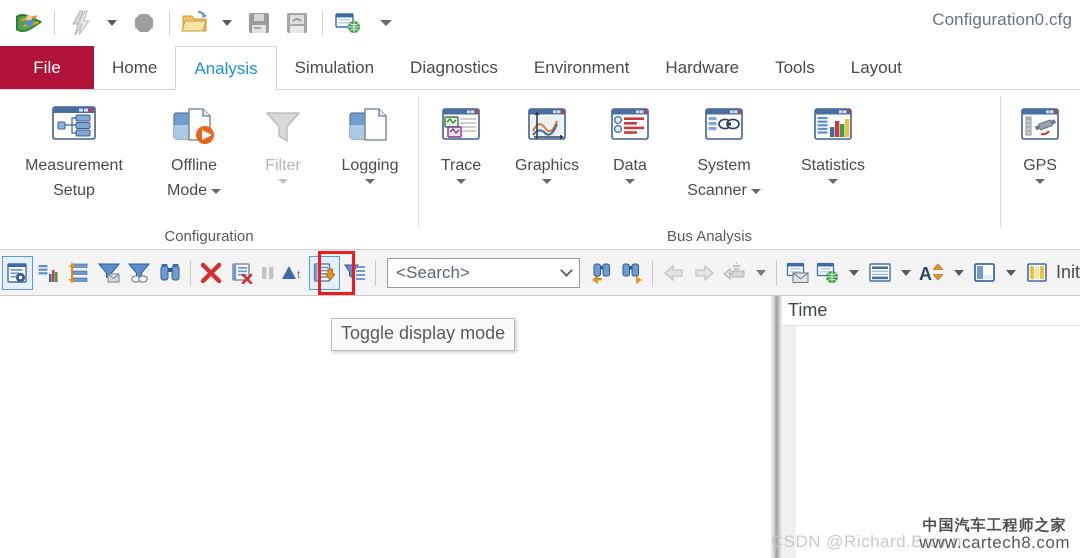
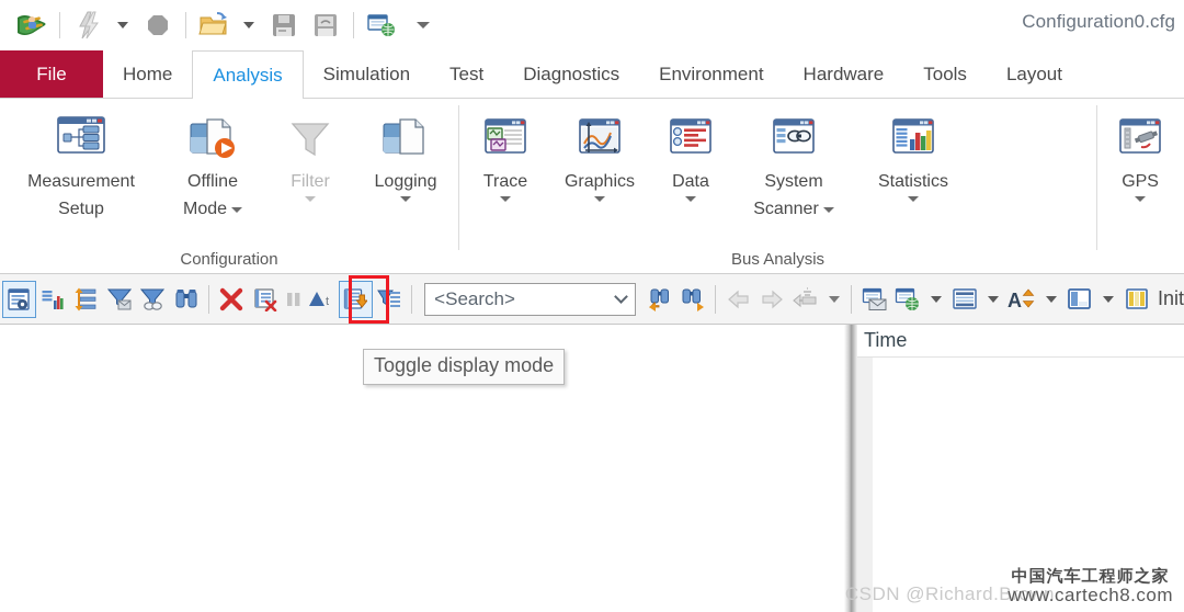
  Configuration0.cfg
  File
  Home
  Analysis
  Simulation
+ Test
  Diagnostics
  Environment
  Hardware
  Tools
  Layout
  Measurement
  Setup
  Offline
  Mode
  Filter
  Logging
  Configuration
  Trace
  Graphics
  Data
  System
  Scanner
  Statistics
  Bus Analysis
  GPS
  t
  <Search>
  A
  Init
  Time
  Toggle display mode
  CSDN @Richard.Brown
  中国汽车工程师之家
  www.cartech8.com
